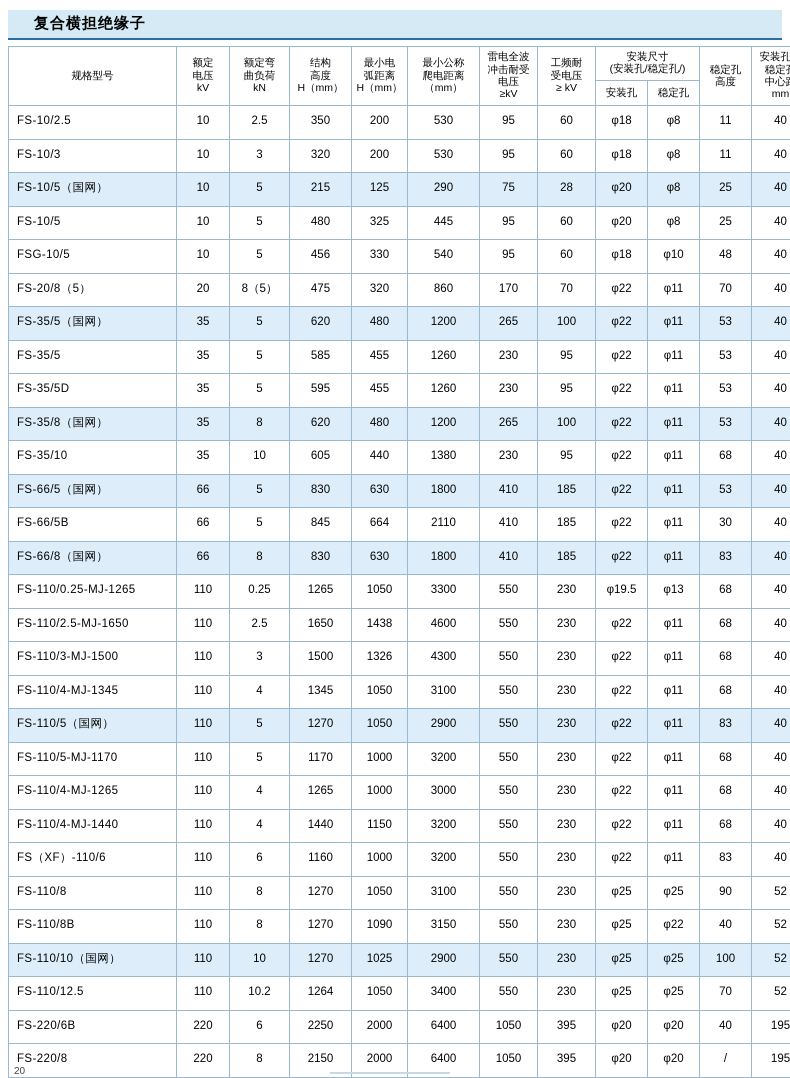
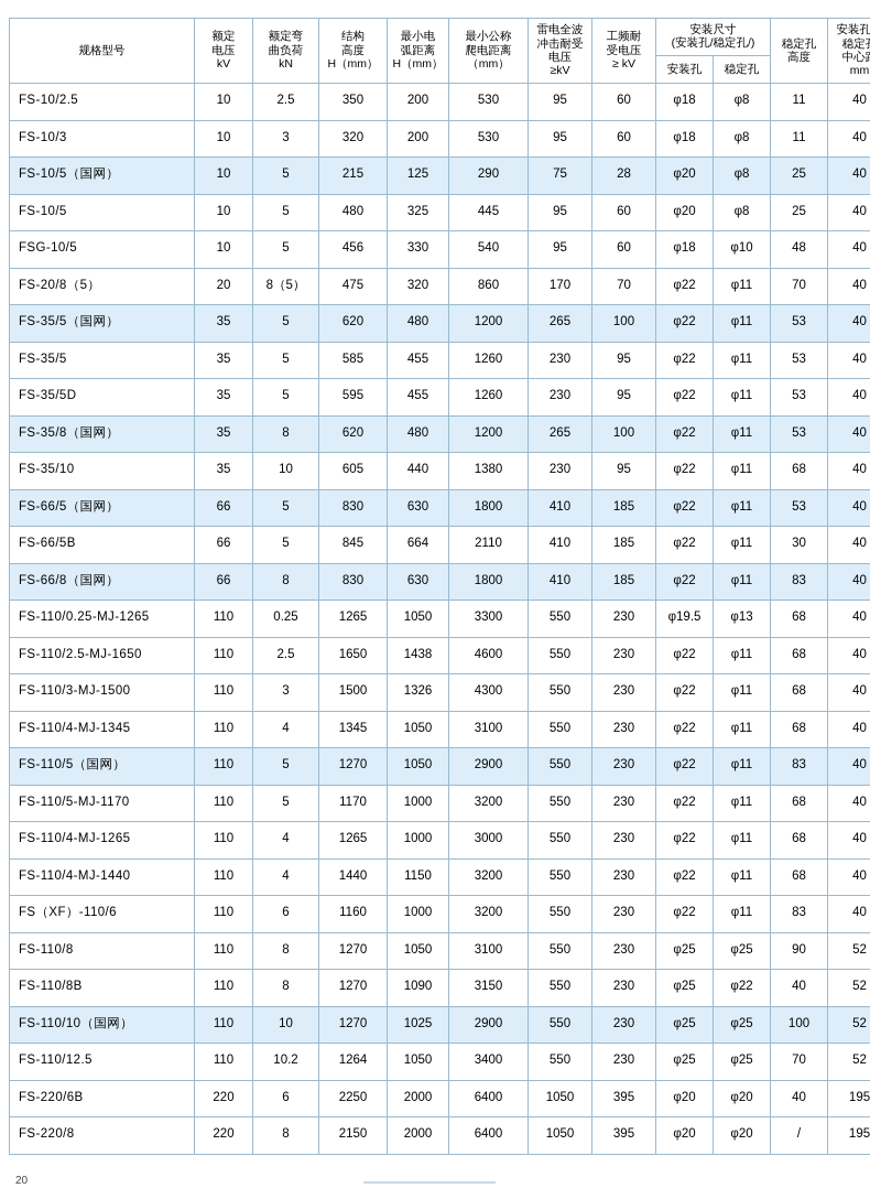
- 复合横担绝缘子
  规格型号	额定 电压 kV	额定弯 曲负荷 kN	结构 高度 H（mm）	最小电 弧距离 H（mm）	最小公称 爬电距离 （mm）	雷电全波 冲击耐受 电压 ≥kV	工频耐 受电压 ≥ kV	安装尺寸 (安装孔/稳定孔/)	稳定孔 高度	安装孔 稳定 中心 mm
  安装孔	稳定孔
  FS-10/2.5	10	2.5	350	200	530	95	60	φ18	φ8	11	40
  FS-10/3	10	3	320	200	530	95	60	φ18	φ8	11	40
  FS-10/5（国网）	10	5	215	125	290	75	28	φ20	φ8	25	40
  FS-10/5	10	5	480	325	445	95	60	φ20	φ8	25	40
  FSG-10/5	10	5	456	330	540	95	60	φ18	φ10	48	40
  FS-20/8（5）	20	8（5）	475	320	860	170	70	φ22	φ11	70	40
  FS-35/5（国网）	35	5	620	480	1200	265	100	φ22	φ11	53	40
  FS-35/5	35	5	585	455	1260	230	95	φ22	φ11	53	40
  FS-35/5D	35	5	595	455	1260	230	95	φ22	φ11	53	40
  FS-35/8（国网）	35	8	620	480	1200	265	100	φ22	φ11	53	40
  FS-35/10	35	10	605	440	1380	230	95	φ22	φ11	68	40
  FS-66/5（国网）	66	5	830	630	1800	410	185	φ22	φ11	53	40
  FS-66/5B	66	5	845	664	2110	410	185	φ22	φ11	30	40
  FS-66/8（国网）	66	8	830	630	1800	410	185	φ22	φ11	83	40
  FS-110/0.25-MJ-1265	110	0.25	1265	1050	3300	550	230	φ19.5	φ13	68	40
  FS-110/2.5-MJ-1650	110	2.5	1650	1438	4600	550	230	φ22	φ11	68	40
  FS-110/3-MJ-1500	110	3	1500	1326	4300	550	230	φ22	φ11	68	40
  FS-110/4-MJ-1345	110	4	1345	1050	3100	550	230	φ22	φ11	68	40
  FS-110/5（国网）	110	5	1270	1050	2900	550	230	φ22	φ11	83	40
  FS-110/5-MJ-1170	110	5	1170	1000	3200	550	230	φ22	φ11	68	40
  FS-110/4-MJ-1265	110	4	1265	1000	3000	550	230	φ22	φ11	68	40
  FS-110/4-MJ-1440	110	4	1440	1150	3200	550	230	φ22	φ11	68	40
  FS（XF）-110/6	110	6	1160	1000	3200	550	230	φ22	φ11	83	40
  FS-110/8	110	8	1270	1050	3100	550	230	φ25	φ25	90	52
  FS-110/8B	110	8	1270	1090	3150	550	230	φ25	φ22	40	52
  FS-110/10（国网）	110	10	1270	1025	2900	550	230	φ25	φ25	100	52
  FS-110/12.5	110	10.2	1264	1050	3400	550	230	φ25	φ25	70	52
  FS-220/6B	220	6	2250	2000	6400	1050	395	φ20	φ20	40	195
  FS-220/8	220	8	2150	2000	6400	1050	395	φ20	φ20	/	195
  20
